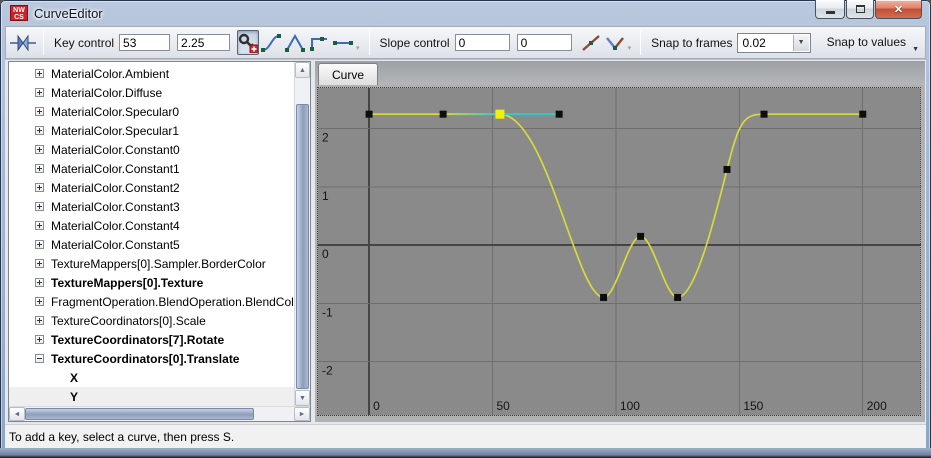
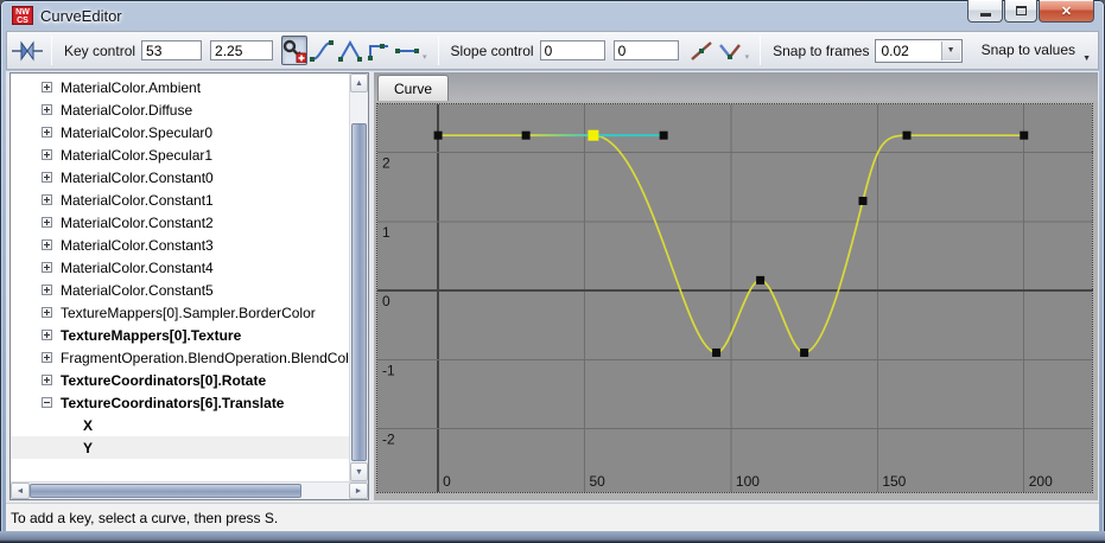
  CurveEditor
  ✕
  Key control
  53
  2.25
  Slope control
  0
  0
  Snap to frames
  0.02
  Snap to values
  MaterialColor.Ambient
  MaterialColor.Diffuse
  MaterialColor.Specular0
  MaterialColor.Specular1
  MaterialColor.Constant0
  MaterialColor.Constant1
  MaterialColor.Constant2
  MaterialColor.Constant3
  MaterialColor.Constant4
  MaterialColor.Constant5
  TextureMappers[0].Sampler.BorderColor
  TextureMappers[0].Texture
  FragmentOperation.BlendOperation.BlendCol
- TextureCoordinators[0].Scale
- TextureCoordinators[7].Rotate
+ TextureCoordinators[0].Rotate
- TextureCoordinators[0].Translate
+ TextureCoordinators[6].Translate
  X
  Y
  Curve
  2
  1
  0
  -1
  -2
  0
  50
  100
  150
  200
  To add a key, select a curve, then press S.
